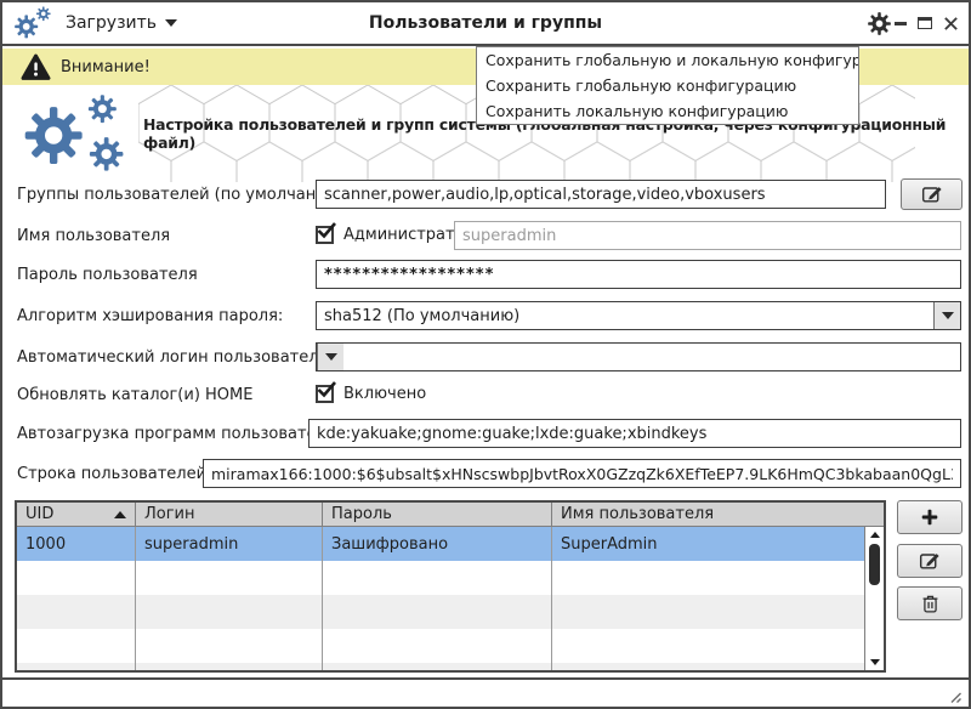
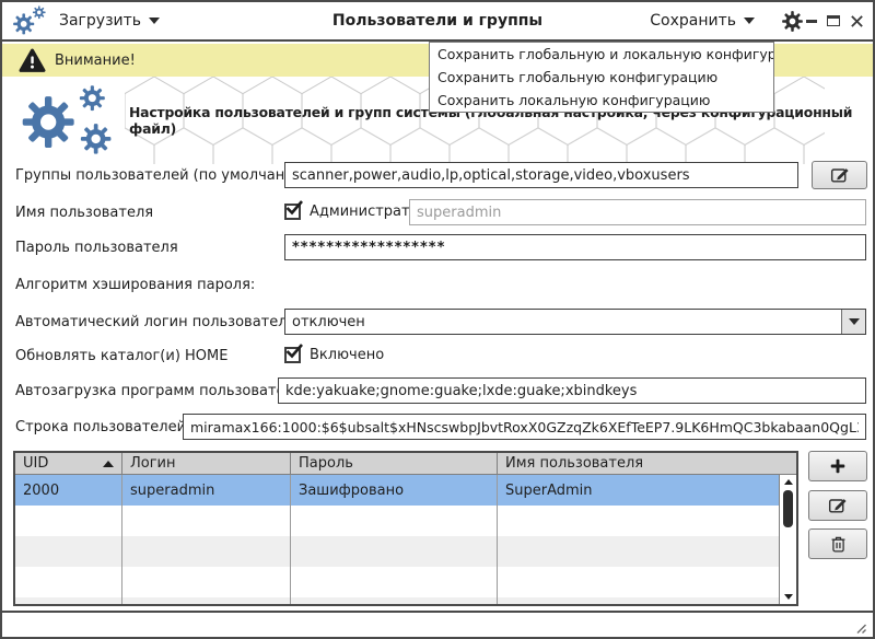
  Загрузить
  Пользователи и группы
+ Сохранить
  Внимание!
  Сохранить глобальную и локальную конфигур
  Сохранить глобальную конфигурацию
  Сохранить локальную конфигурацию
  Группы пользователей (по умолчан
  scanner,power,audio,lp,optical,storage,video,vboxusers
  Имя пользователя
  Администрат
  superadmin
  Пароль пользователя
  ******************
  Алгоритм хэширования пароля:
- sha512 (По умолчанию)
  Автоматический логин пользовател
+ отключен
  Обновлять каталог(и) HOME
  Включено
  Автозагрузка программ пользоват
  kde:yakuake;gnome:guake;lxde:guake;xbindkeys
  Строка пользователей
  miramax166:1000:$6$ubsalt$xHNscswbpJbvtRoxX0GZzqZk6XEfTeEP7.9LK6HmQC3bkabaan0QgL
  UID
  Логин
  Пароль
  Имя пользователя
- 1000
+ 2000
  superadmin
  Зашифровано
  SuperAdmin
